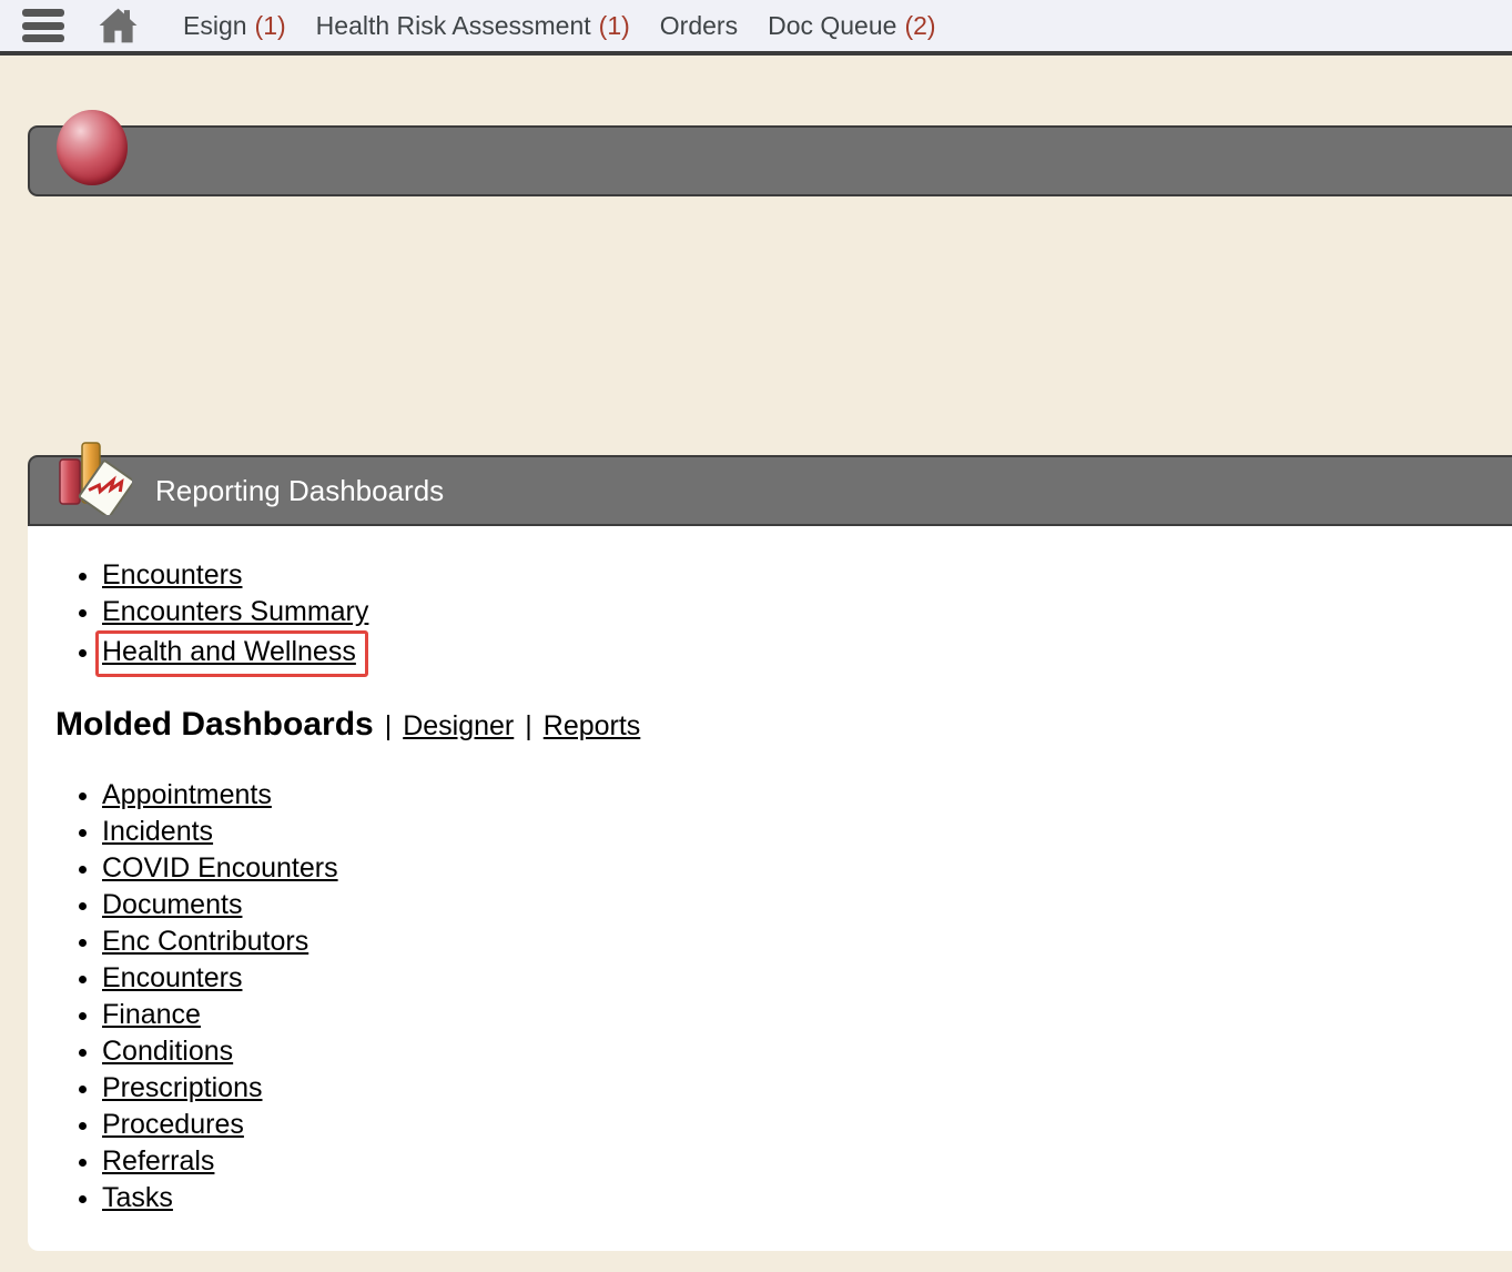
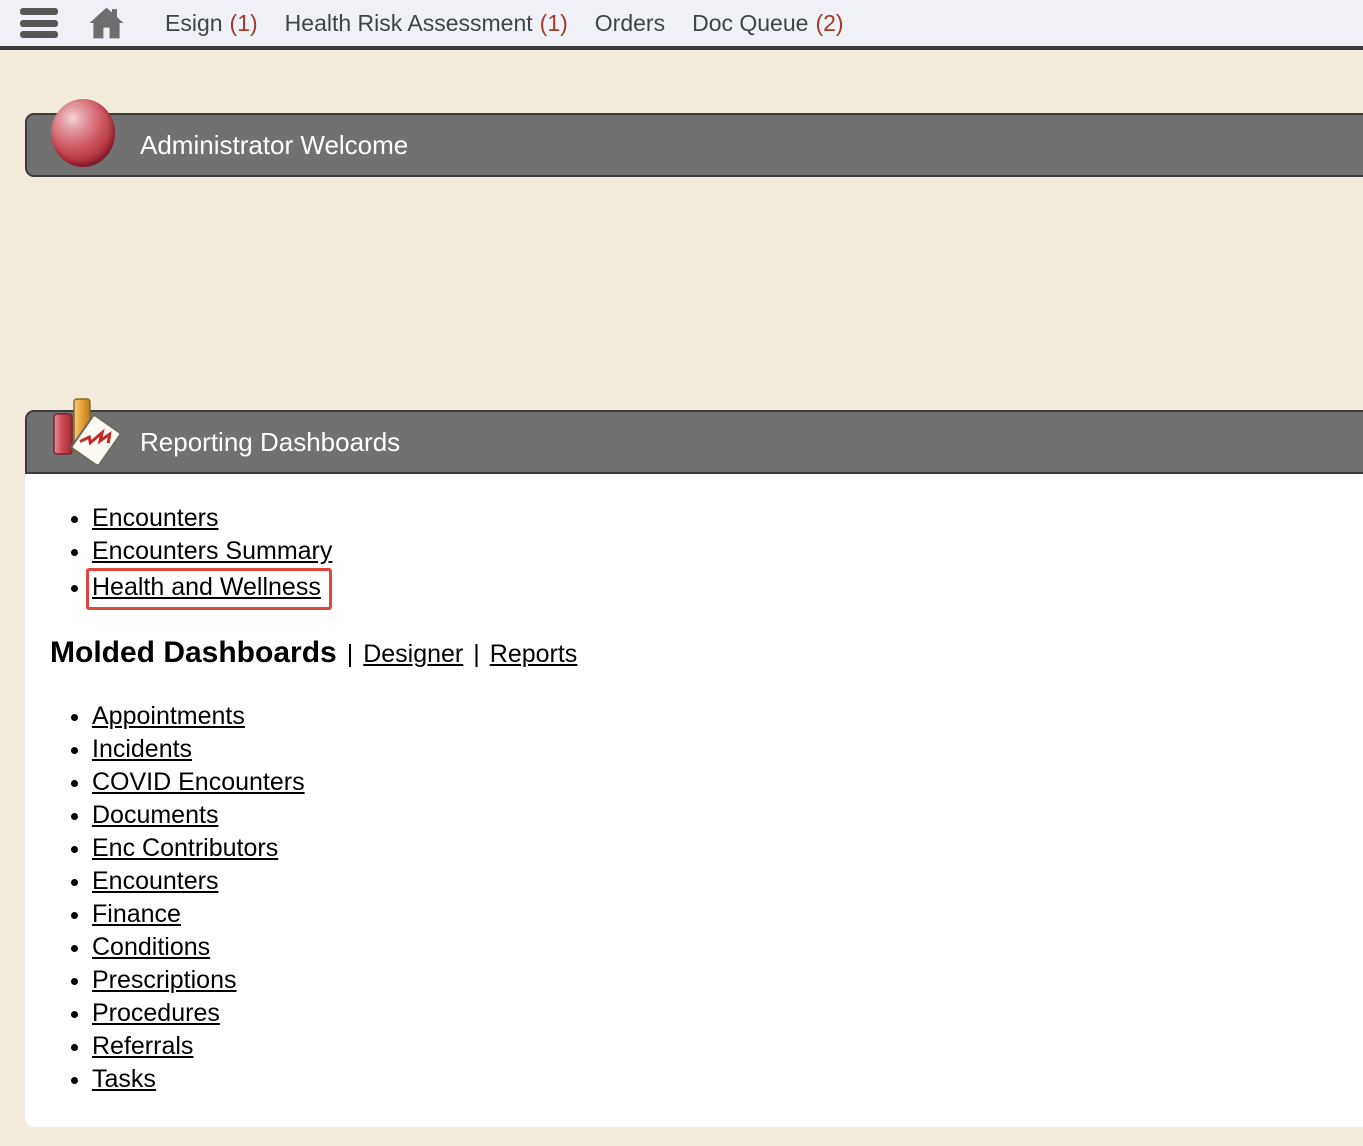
  Esign (1)
  Health Risk Assessment (1)
  Orders
  Doc Queue (2)
+ Administrator Welcome
  Reporting Dashboards
  Encounters
  Encounters Summary
  Health and Wellness
  Molded Dashboards
  |
  Designer
  |
  Reports
  Appointments
  Incidents
  COVID Encounters
  Documents
  Enc Contributors
  Encounters
  Finance
  Conditions
  Prescriptions
  Procedures
  Referrals
  Tasks
